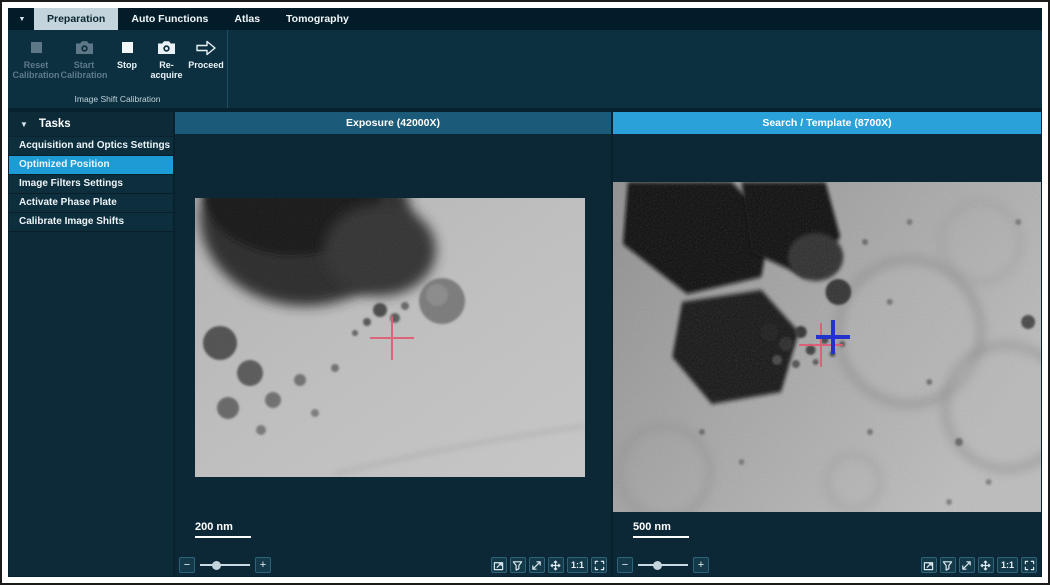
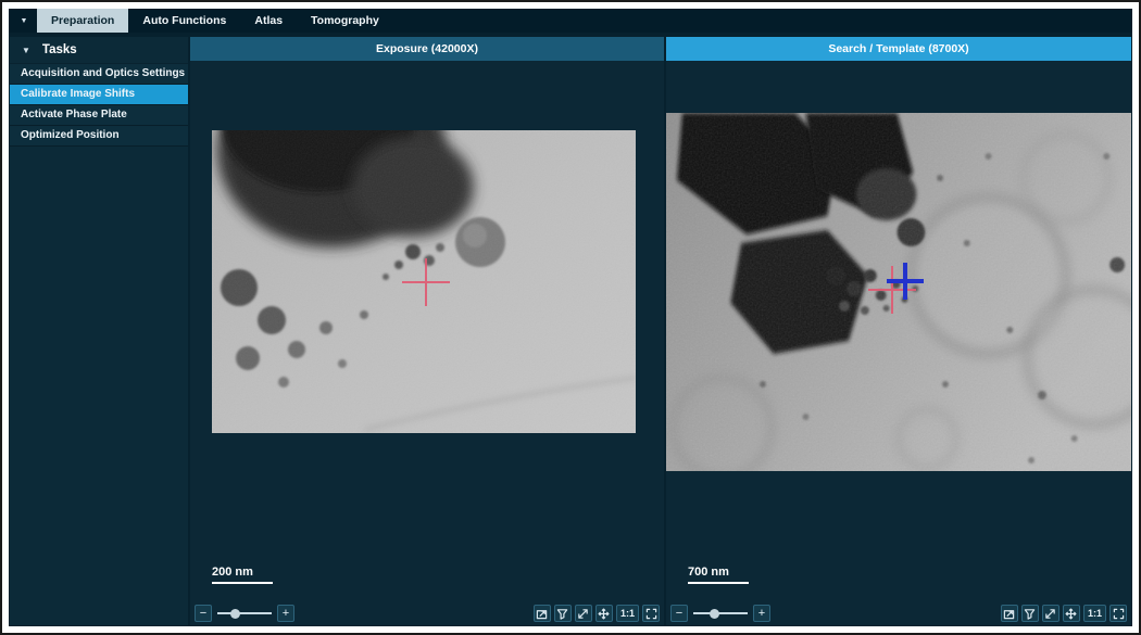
  Preparation
  Auto Functions
  Atlas
  Tomography
- Reset Calibration
- Start Calibration
- Stop
- Re-acquire
- Proceed
- Image Shift Calibration
  ▼
  Tasks
  Acquisition and Optics Settings
- Optimized Position
+ Calibrate Image Shifts
- Image Filters Settings
  Activate Phase Plate
- Calibrate Image Shifts
+ Optimized Position
  Exposure (42000X)
  200 nm
  −
  +
  1:1
  Search / Template (8700X)
- 500 nm
+ 700 nm
  −
  +
  1:1
